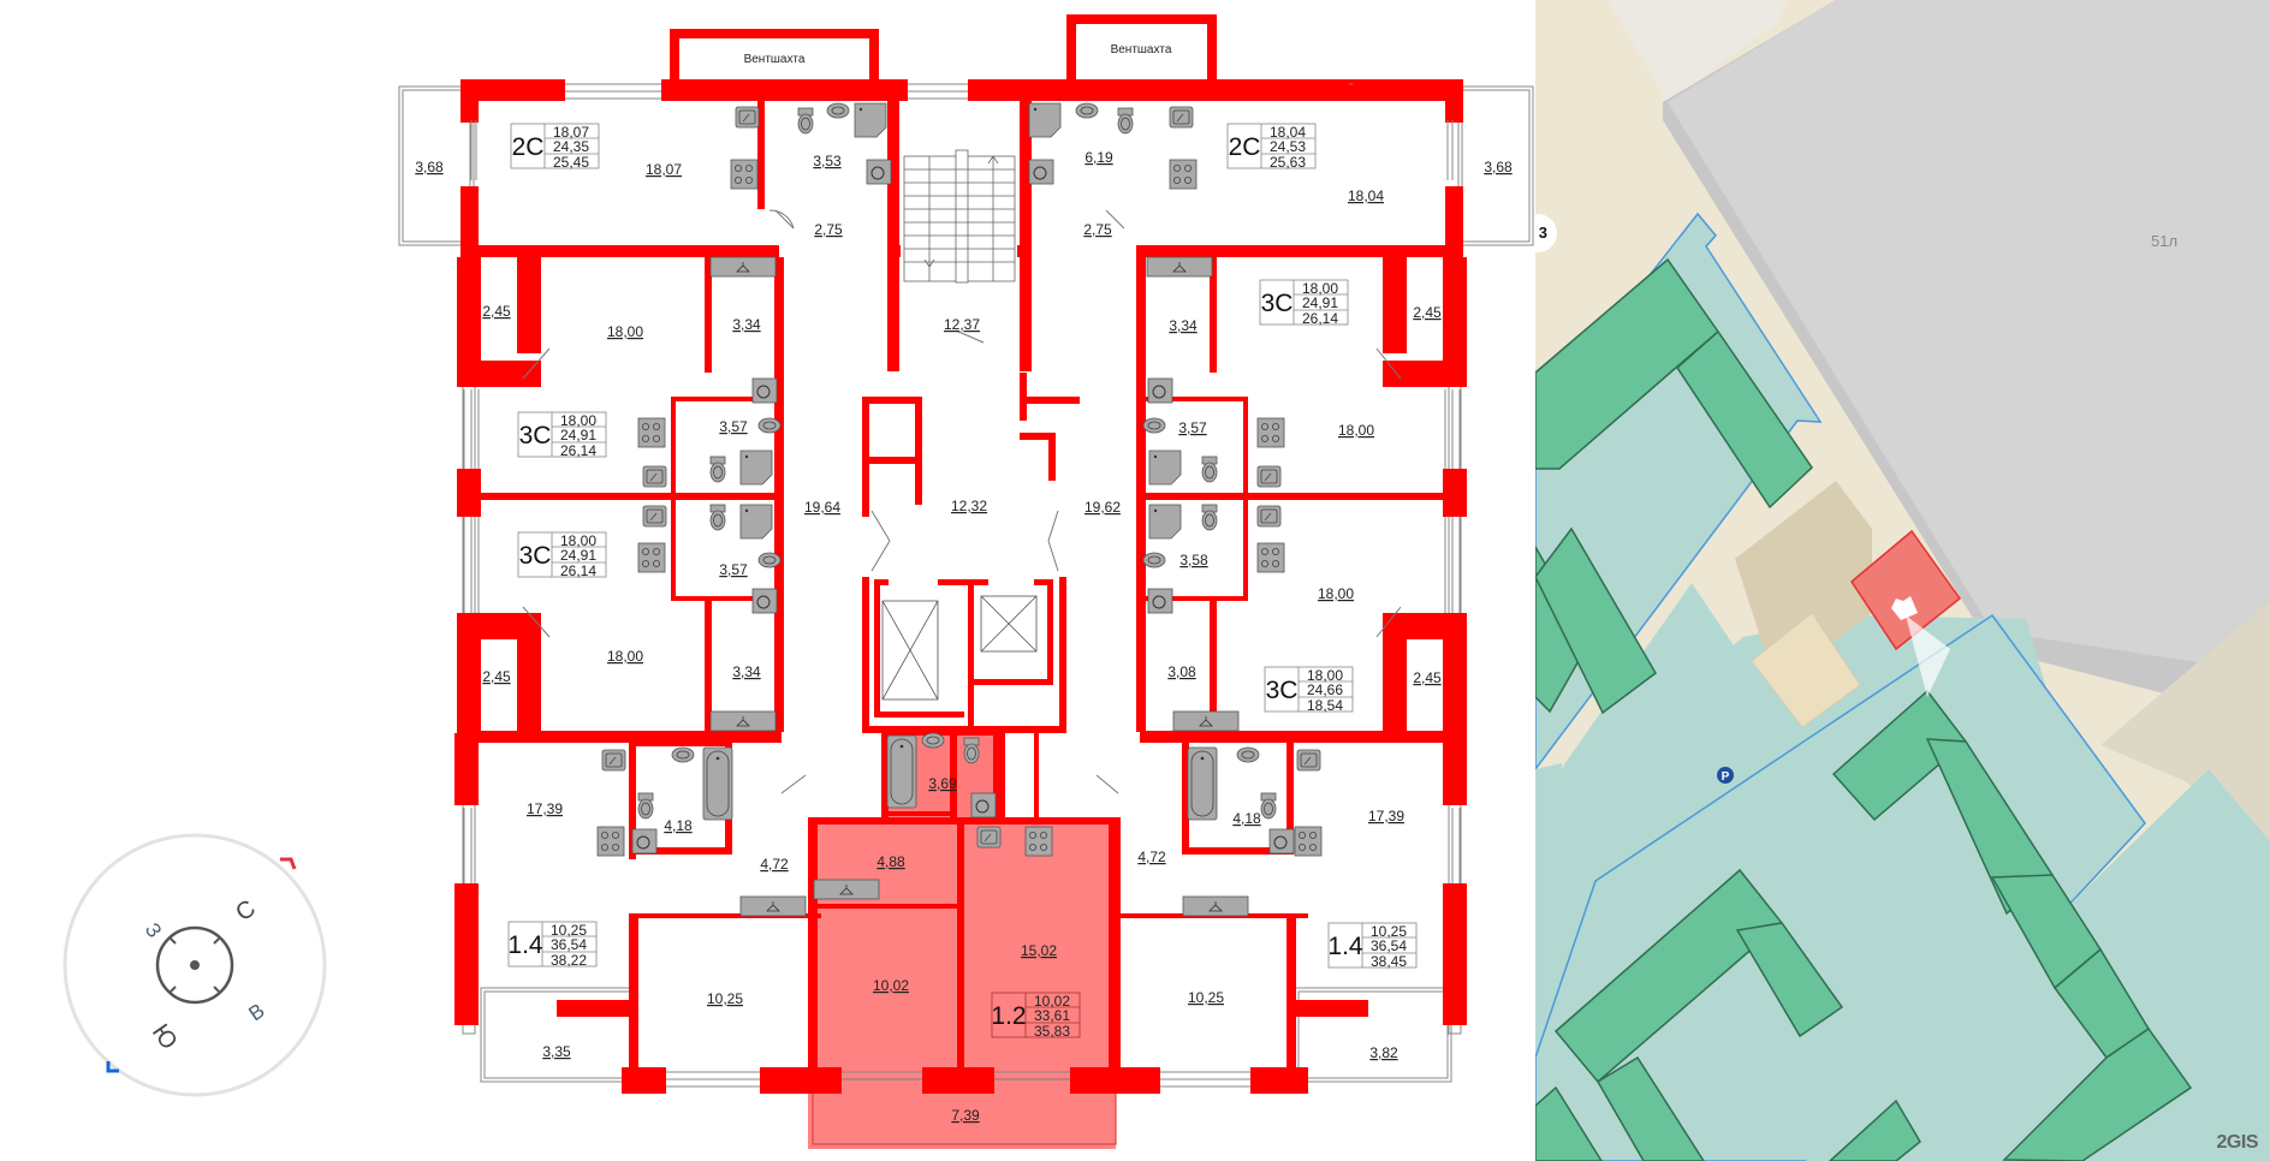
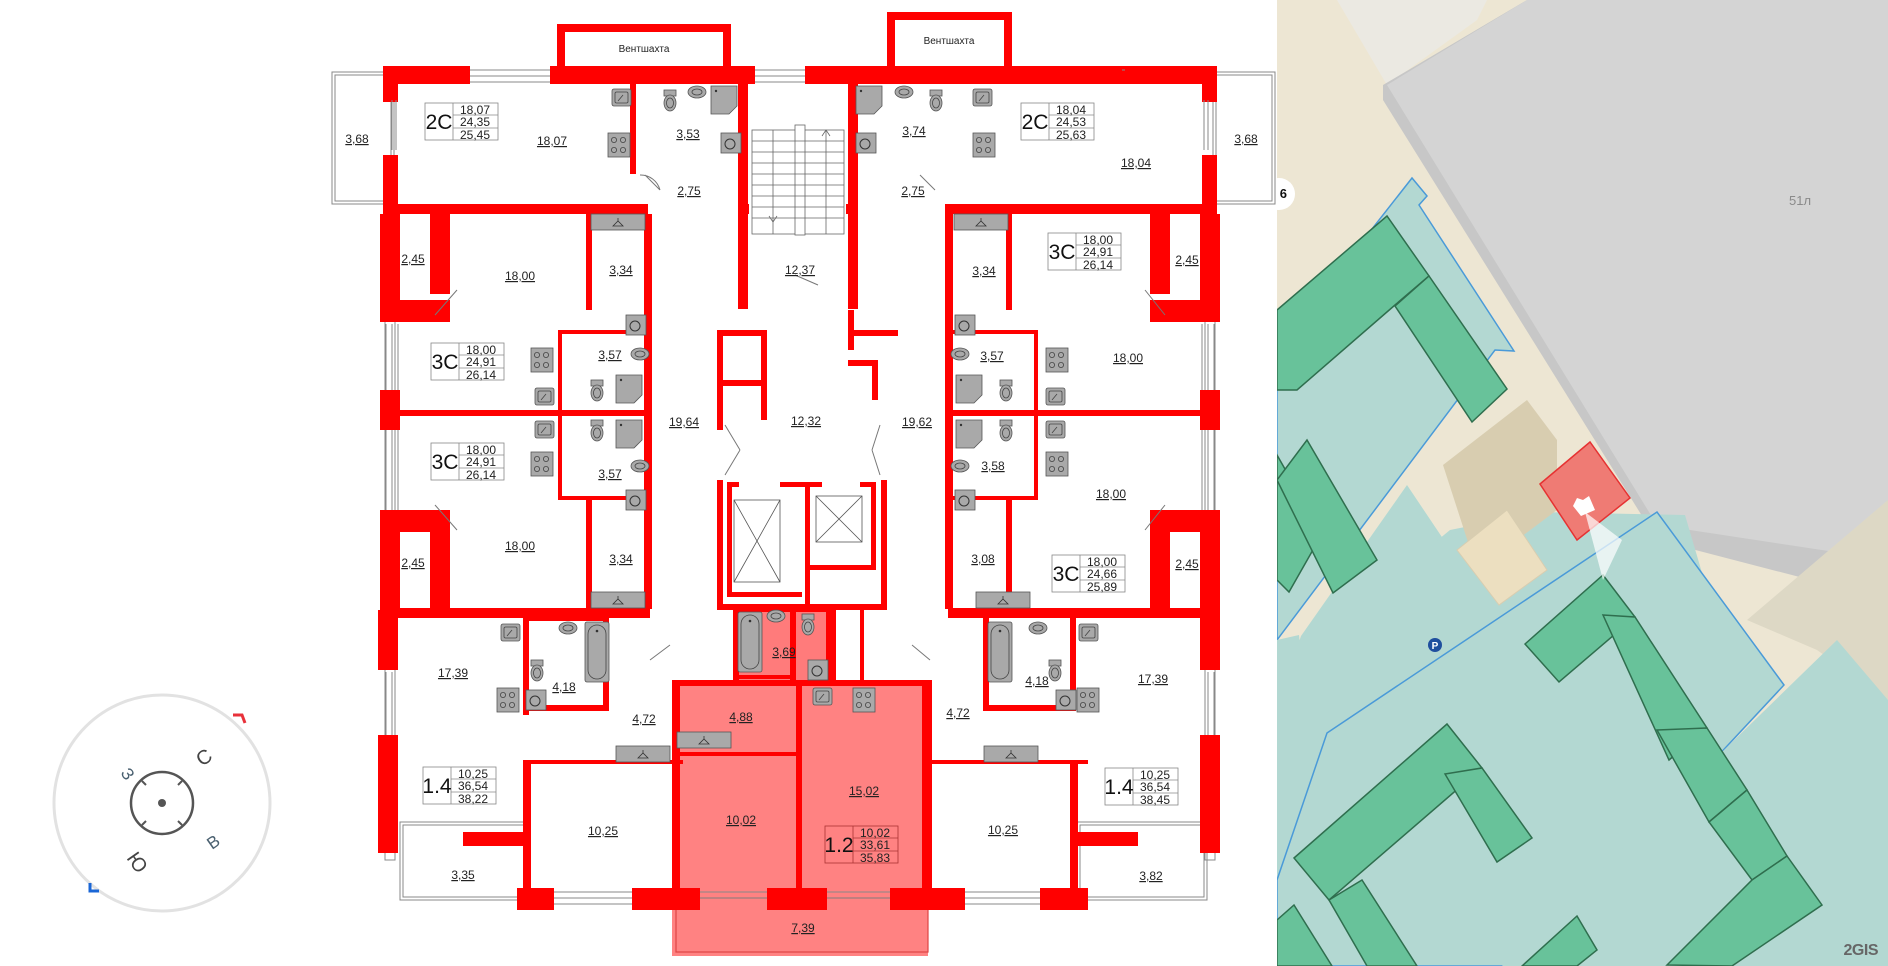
  Вентшахта
  Вентшахта
  18,07
  3,53
  2,75
  3,68
  18,04
- 6,19
+ 3,74
  2,75
  3,68
  18,00
  3,34
  3,57
  2,45
  18,00
  3,34
  3,57
  2,45
  18,00
  3,34
  3,57
  2,45
  18,00
  3,08
  3,58
  2,45
  19,64
  19,62
  12,37
  12,32
  17,39
  4,18
  4,72
  10,25
  3,35
  17,39
  4,18
  4,72
  10,25
  3,82
  15,02
  3,69
  4,88
  10,02
  7,39
  2С
  18,07
  24,35
  25,45
  2С
  18,04
  24,53
  25,63
  3С
  18,00
  24,91
  26,14
  3С
  18,00
  24,91
  26,14
  3С
  18,00
  24,91
  26,14
  3С
  18,00
  24,66
- 18,54
+ 25,89
  1.4
  10,25
  36,54
  38,22
  1.4
  10,25
  36,54
  38,45
  1.2
  10,02
  33,61
  35,83
  51л
  P
- 3
+ 6
  2GIS
